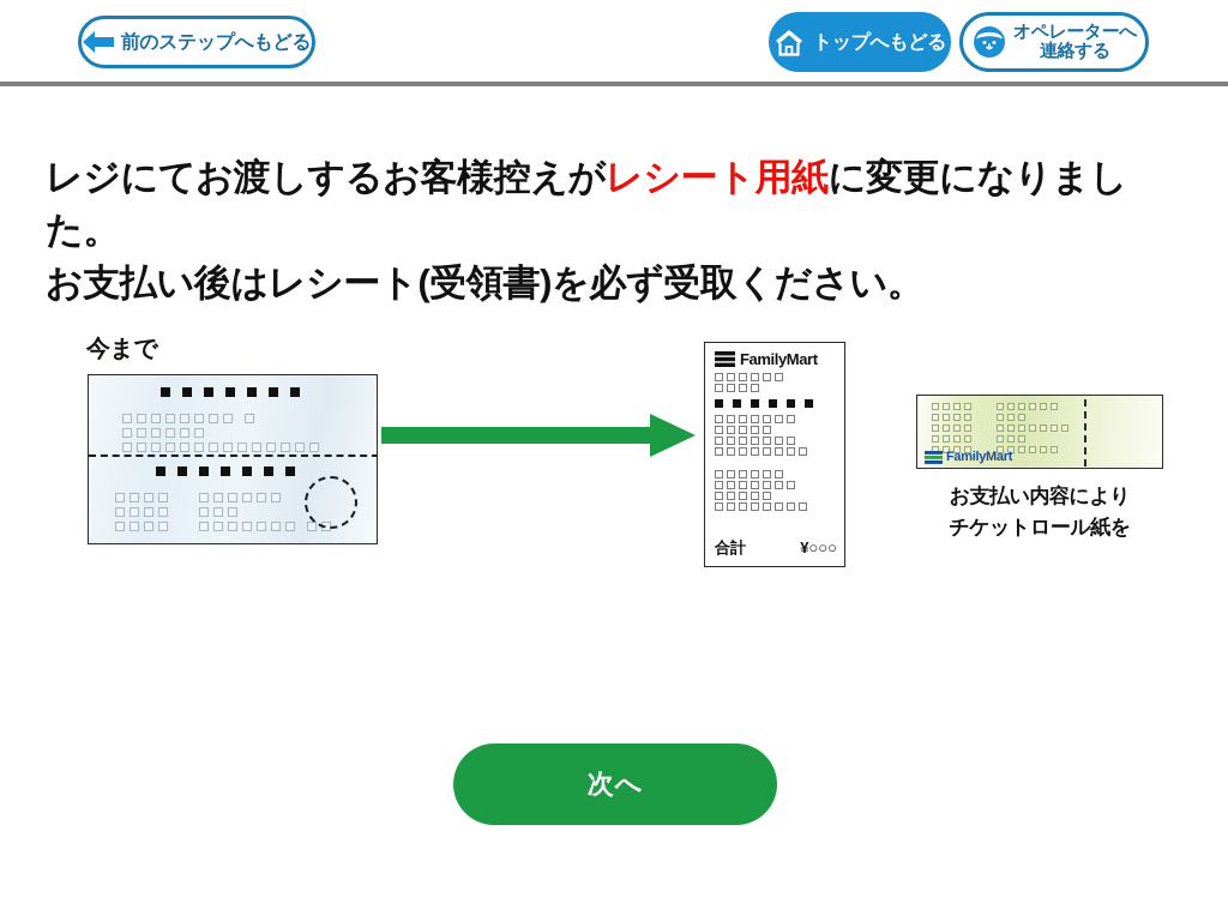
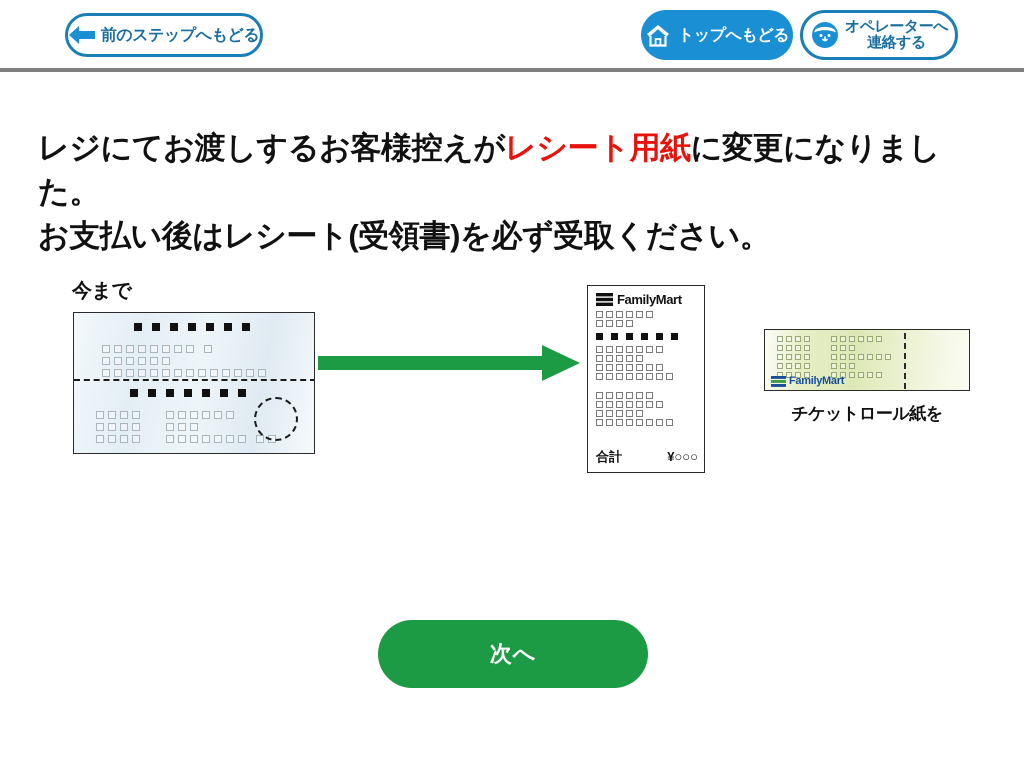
  前のステップへもどる
  トップへもどる
  オペレーターへ
  連絡する
  レジにてお渡しするお客様控えがレシート用紙に変更になりました。
  お支払い後はレシート(受領書)を必ず受取ください。
  今まで
  FamilyMart
  合計
  ¥○○○
  FamilyMart
- お支払い内容により
  チケットロール紙を
  次へ
